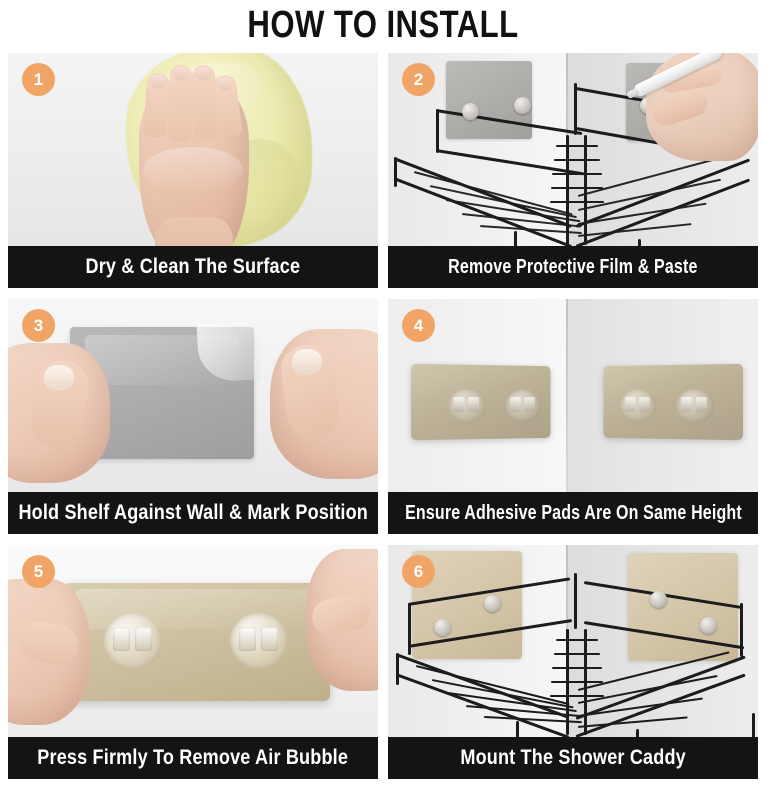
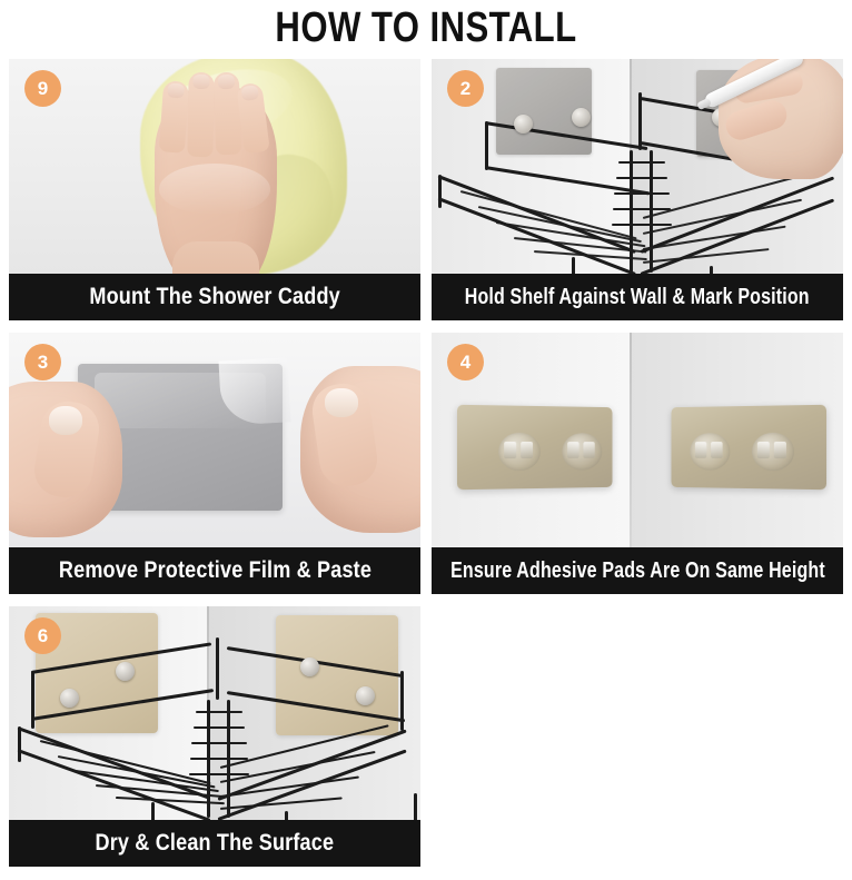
  HOW TO INSTALL
- 1
+ 9
- Dry & Clean The Surface
+ Mount The Shower Caddy
  2
- Remove Protective Film & Paste
+ Hold Shelf Against Wall & Mark Position
  3
- Hold Shelf Against Wall & Mark Position
+ Remove Protective Film & Paste
  4
  Ensure Adhesive Pads Are On Same Height
- 5
- Press Firmly To Remove Air Bubble
  6
- Mount The Shower Caddy
+ Dry & Clean The Surface
